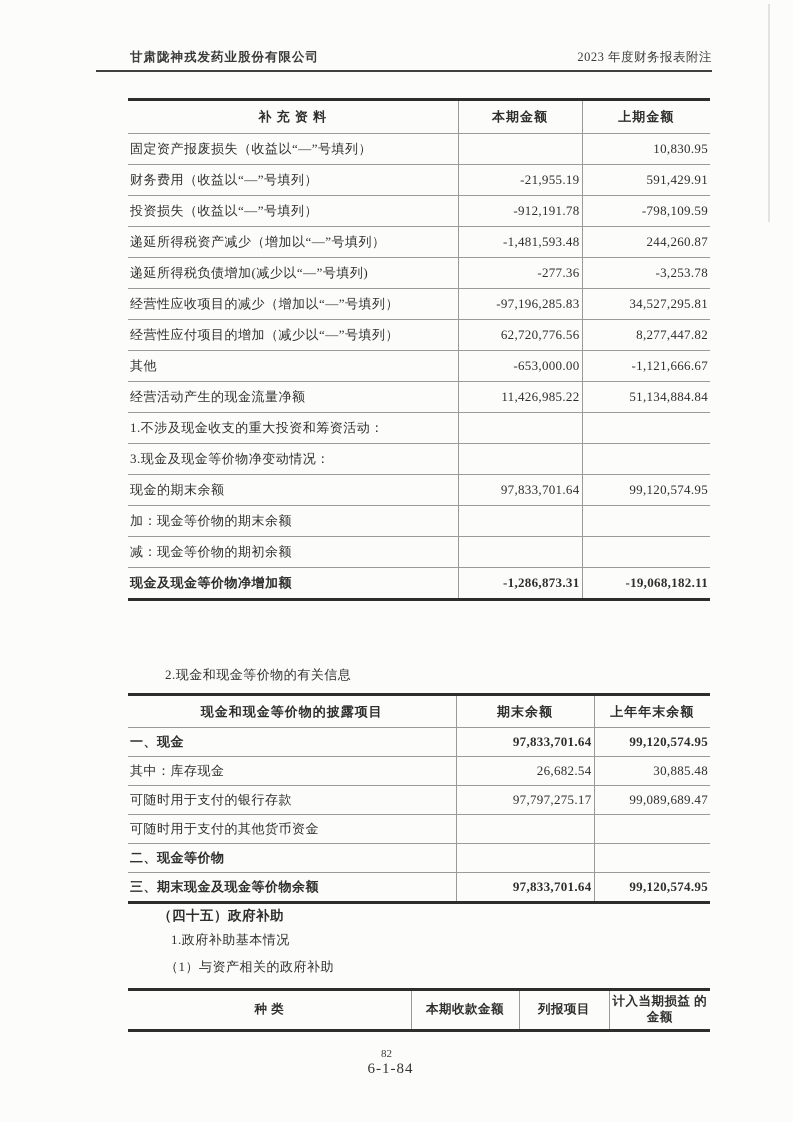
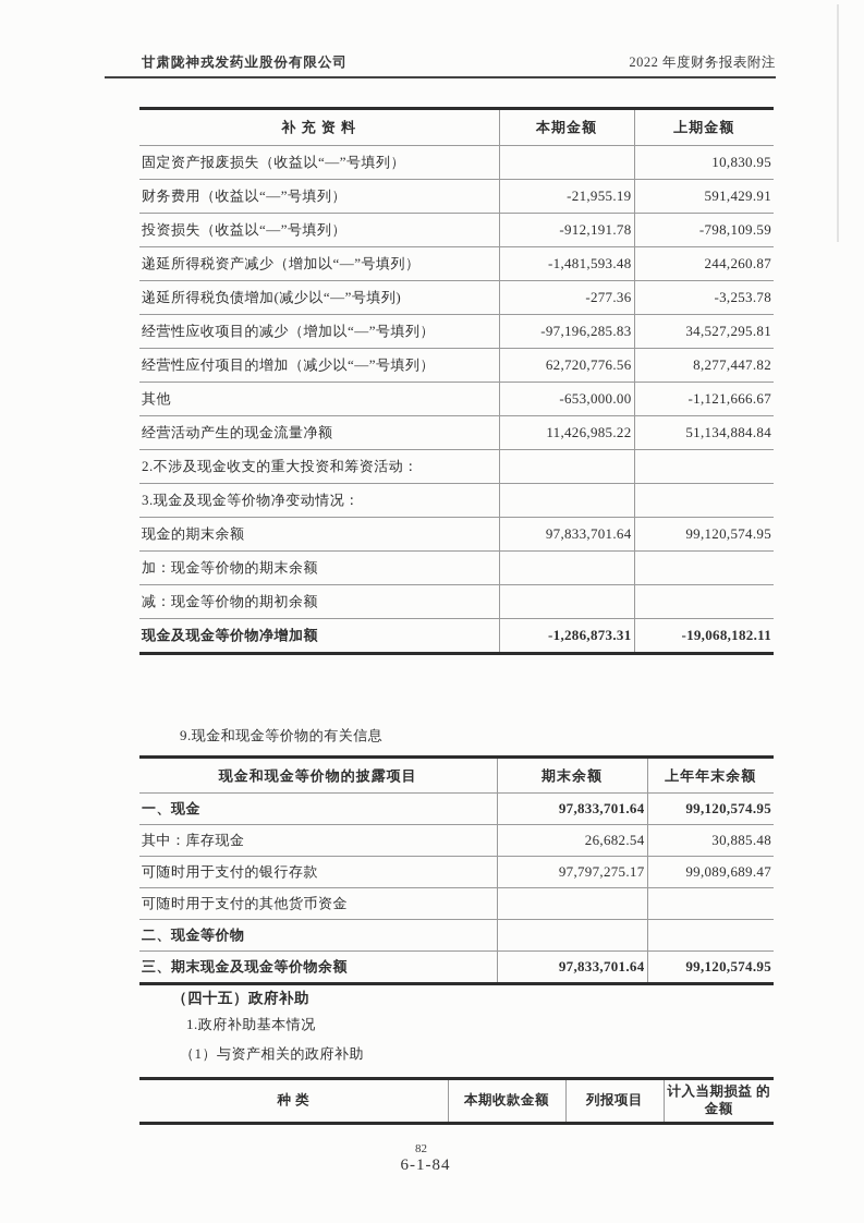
  甘肃陇神戎发药业股份有限公司
- 2023 年度财务报表附注
+ 2022 年度财务报表附注
  补 充 资 料	本期金额	上期金额
  固定资产报废损失（收益以“—”号填列）		10,830.95
  财务费用（收益以“—”号填列）	-21,955.19	591,429.91
  投资损失（收益以“—”号填列）	-912,191.78	-798,109.59
  递延所得税资产减少（增加以“—”号填列）	-1,481,593.48	244,260.87
  递延所得税负债增加(减少以“—”号填列)	-277.36	-3,253.78
  经营性应收项目的减少（增加以“—”号填列）	-97,196,285.83	34,527,295.81
  经营性应付项目的增加（减少以“—”号填列）	62,720,776.56	8,277,447.82
  其他	-653,000.00	-1,121,666.67
  经营活动产生的现金流量净额	11,426,985.22	51,134,884.84
- 1.不涉及现金收支的重大投资和筹资活动：
+ 2.不涉及现金收支的重大投资和筹资活动：
  3.现金及现金等价物净变动情况：
  现金的期末余额	97,833,701.64	99,120,574.95
  加：现金等价物的期末余额
  减：现金等价物的期初余额
  现金及现金等价物净增加额	-1,286,873.31	-19,068,182.11
- 2.现金和现金等价物的有关信息
+ 9.现金和现金等价物的有关信息
  现金和现金等价物的披露项目	期末余额	上年年末余额
  一、现金	97,833,701.64	99,120,574.95
  其中：库存现金	26,682.54	30,885.48
  可随时用于支付的银行存款	97,797,275.17	99,089,689.47
  可随时用于支付的其他货币资金
  二、现金等价物
  三、期末现金及现金等价物余额	97,833,701.64	99,120,574.95
  （四十五）政府补助
  1.政府补助基本情况
  （1）与资产相关的政府补助
  种 类	本期收款金额	列报项目	计入当期损益 的金额
  82
  6-1-84
